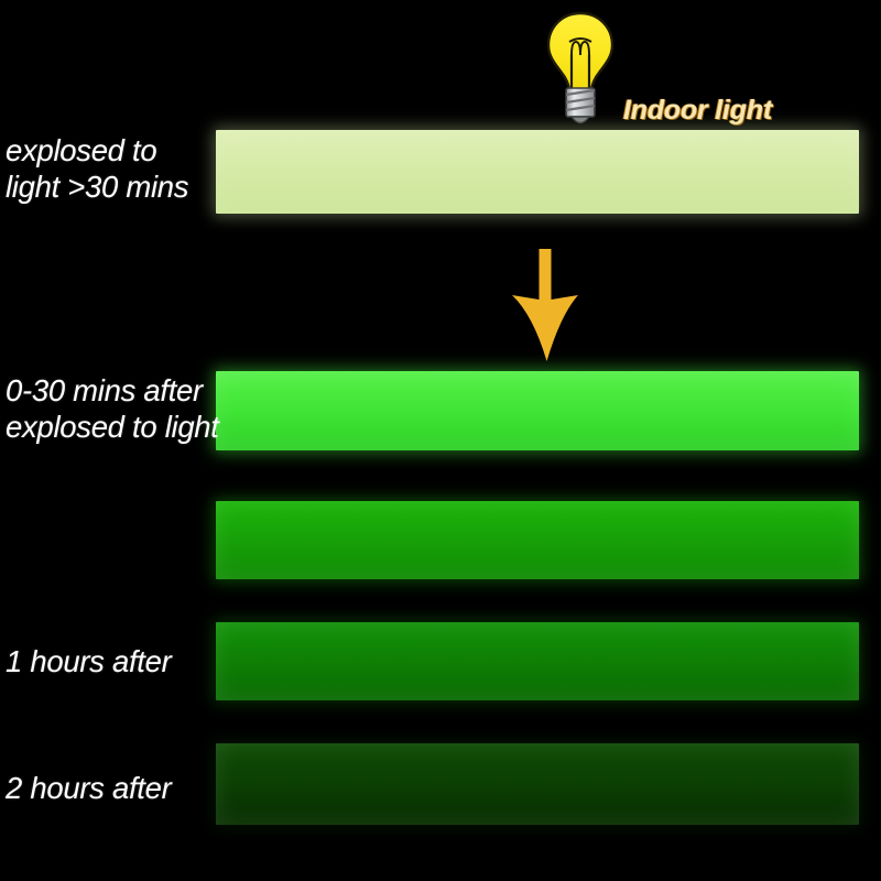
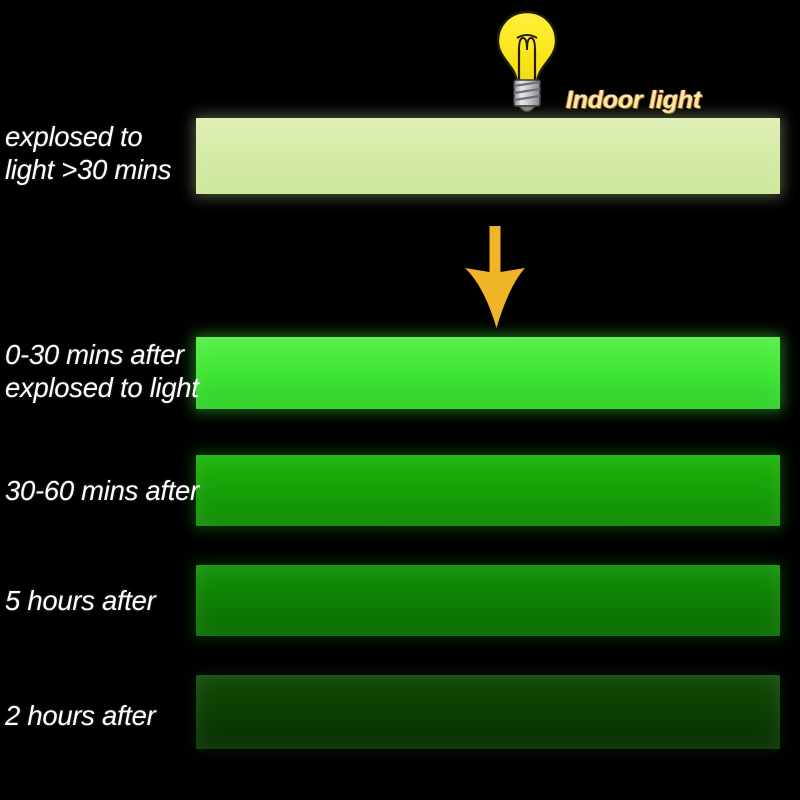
  Indoor light
  explosed to
  light >30 mins
  0-30 mins after
  explosed to light
+ 30-60 mins after
- 1 hours after
+ 5 hours after
  2 hours after
